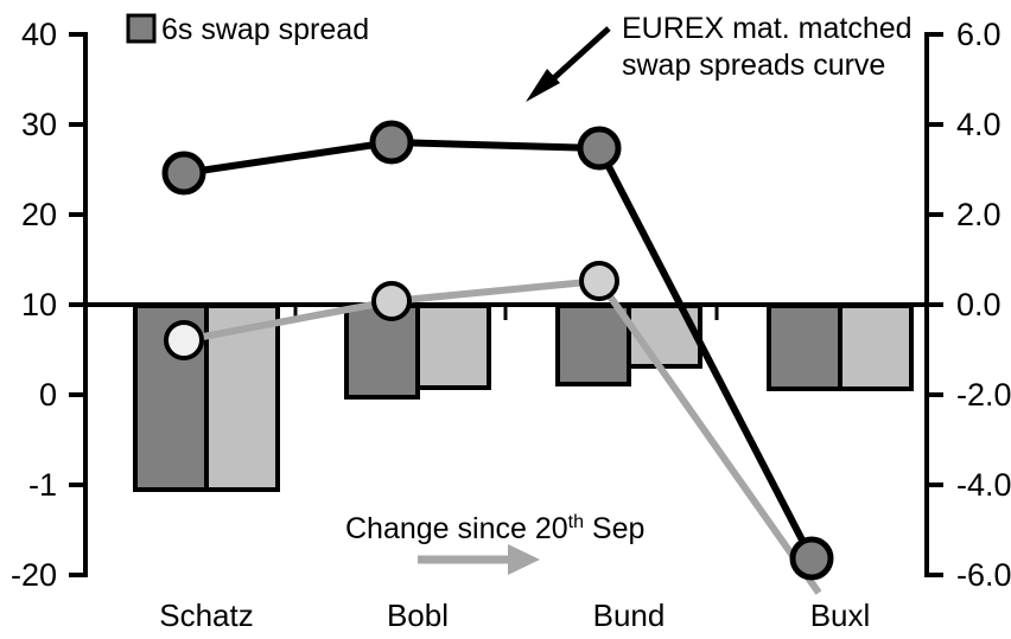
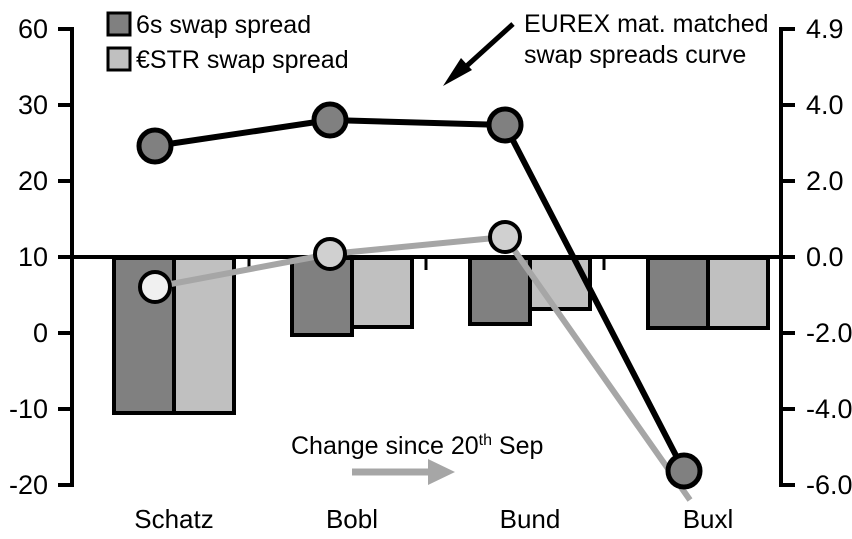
- 40
+ 60
  30
  20
  10
  0
- -1
+ -10
  -20
- 6.0
+ 4.9
  4.0
  2.0
  0.0
  -2.0
  -4.0
  -6.0
  6s swap spread
+ €STR swap spread
  EUREX mat. matched
  swap spreads curve
  Change since 20th Sep
  Schatz
  Bobl
  Bund
  Buxl
